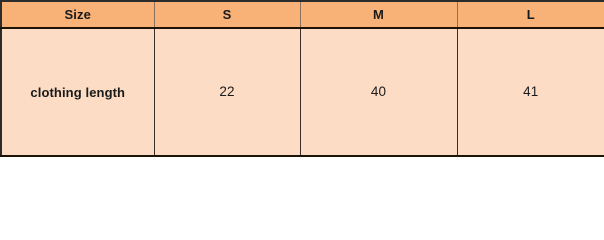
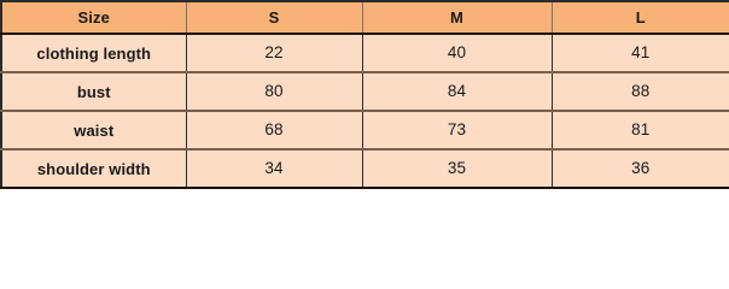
  Size	S	M	L
  clothing length	22	40	41
+ bust	80	84	88
+ waist	68	73	81
+ shoulder width	34	35	36
